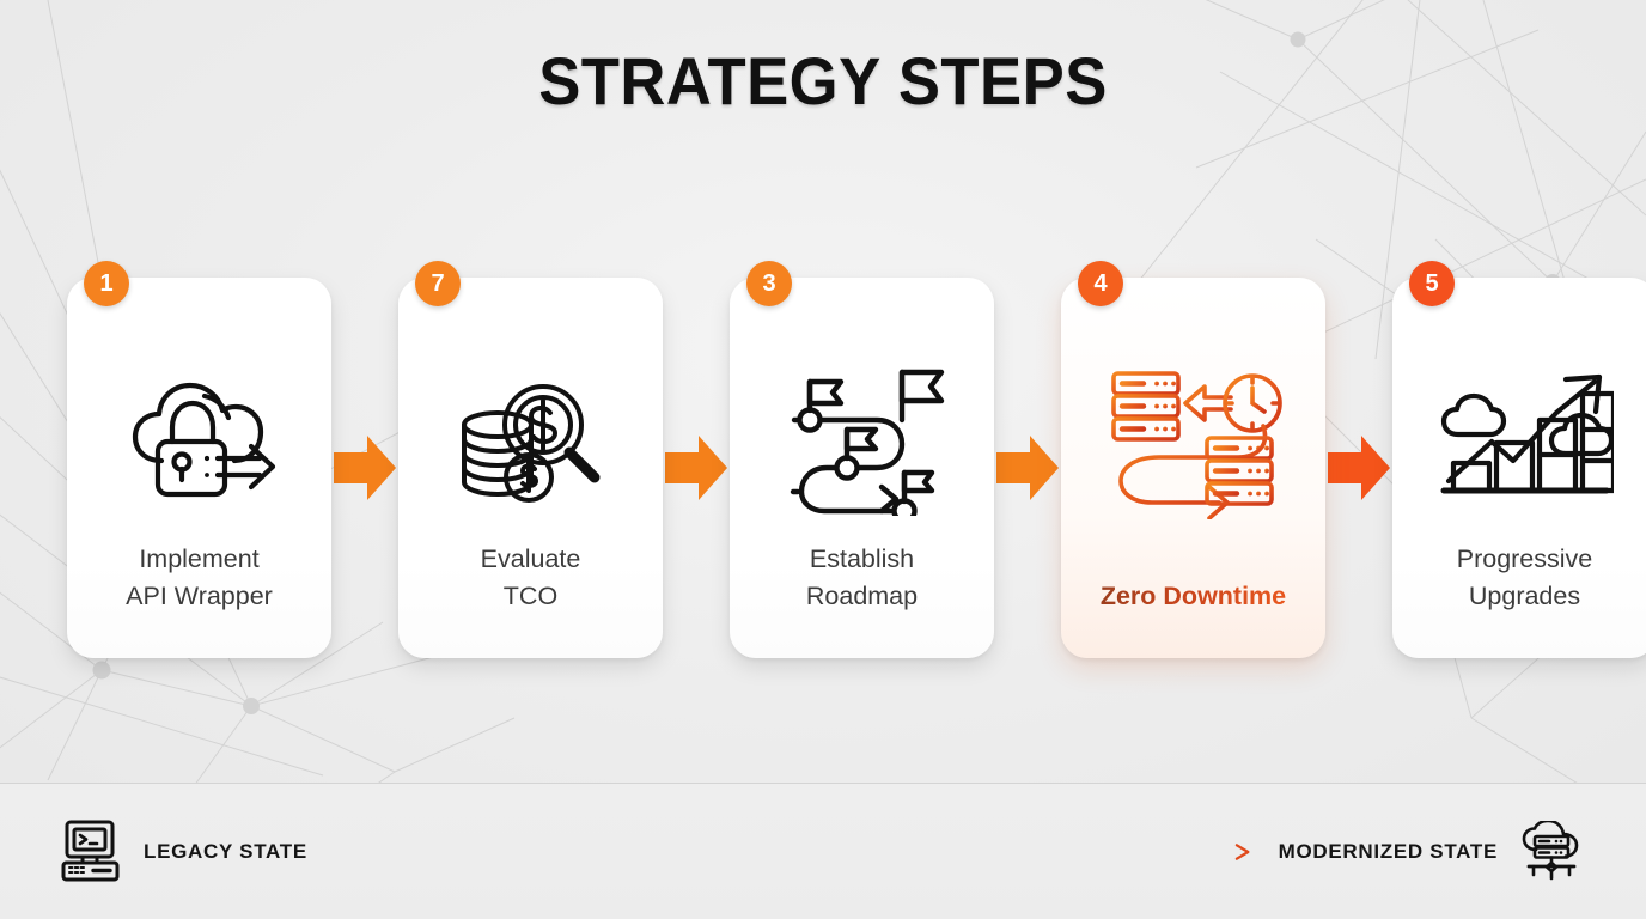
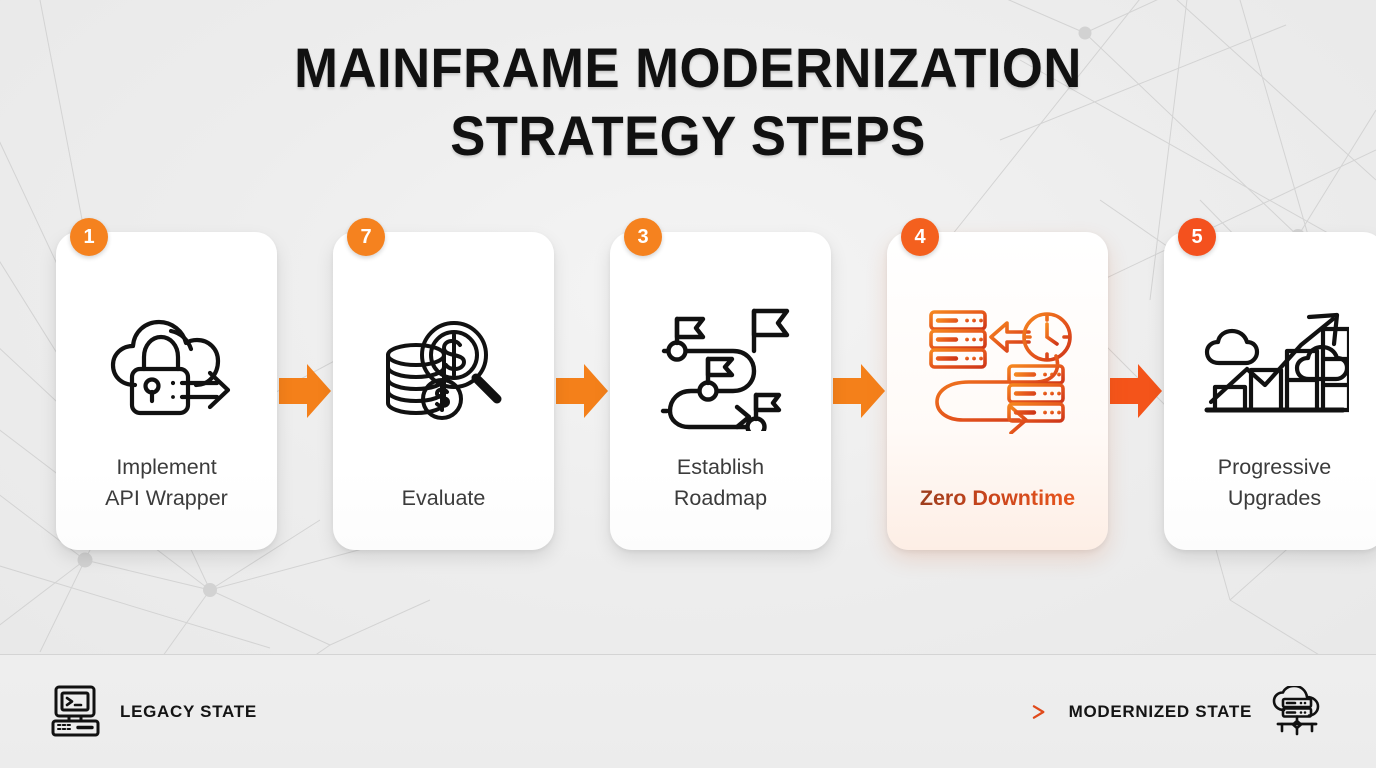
+ MAINFRAME MODERNIZATION
  STRATEGY STEPS
  1
  Implement
  API Wrapper
  7
  Evaluate
- TCO
  3
  Establish
  Roadmap
  4
  Zero Downtime
  5
  Progressive
  Upgrades
  LEGACY STATE
  MODERNIZED STATE
